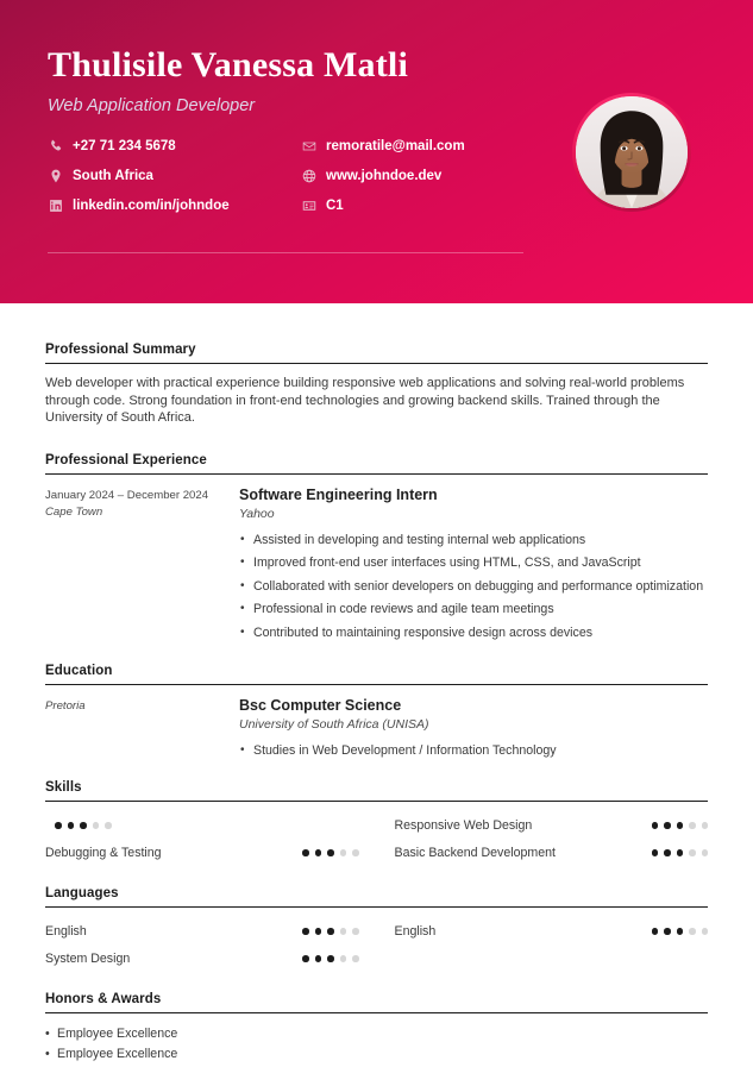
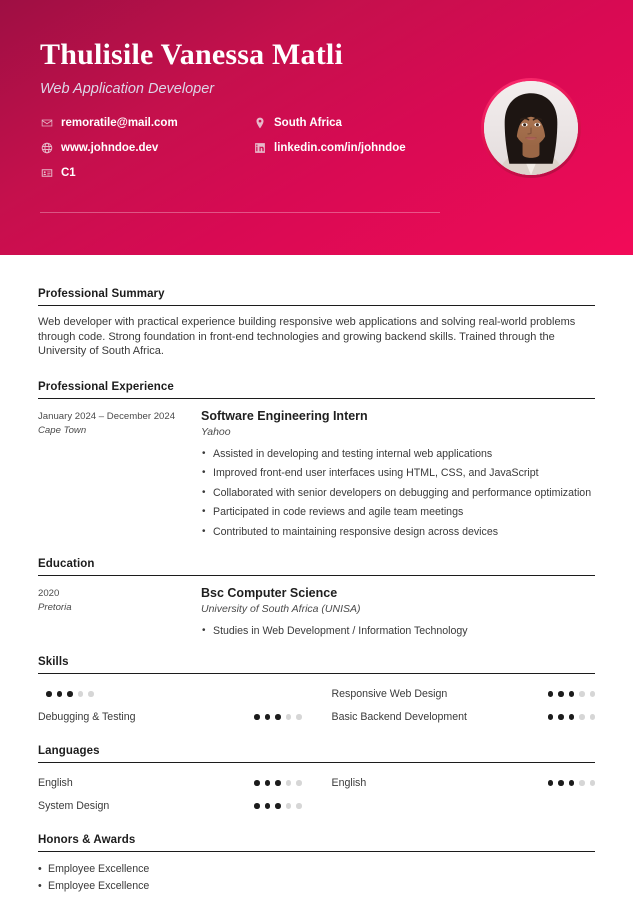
  Thulisile Vanessa Matli
  Web Application Developer
- +27 71 234 5678
  remoratile@mail.com
  South Africa
  www.johndoe.dev
  linkedin.com/in/johndoe
  C1
  Professional Summary
  Web developer with practical experience building responsive web applications and solving real-world problems through code. Strong foundation in front-end technologies and growing backend skills. Trained through the University of South Africa.
  Professional Experience
  January 2024 – December 2024
  Cape Town
  Software Engineering Intern
  Yahoo
  Assisted in developing and testing internal web applications
  Improved front-end user interfaces using HTML, CSS, and JavaScript
  Collaborated with senior developers on debugging and performance optimization
- Professional in code reviews and agile team meetings
+ Participated in code reviews and agile team meetings
  Contributed to maintaining responsive design across devices
  Education
+ 2020
  Pretoria
  Bsc Computer Science
  University of South Africa (UNISA)
  Studies in Web Development / Information Technology
  Skills
  Responsive Web Design
  Debugging & Testing
  Basic Backend Development
  Languages
  English
  English
  System Design
  Honors & Awards
  Employee Excellence
  Employee Excellence
